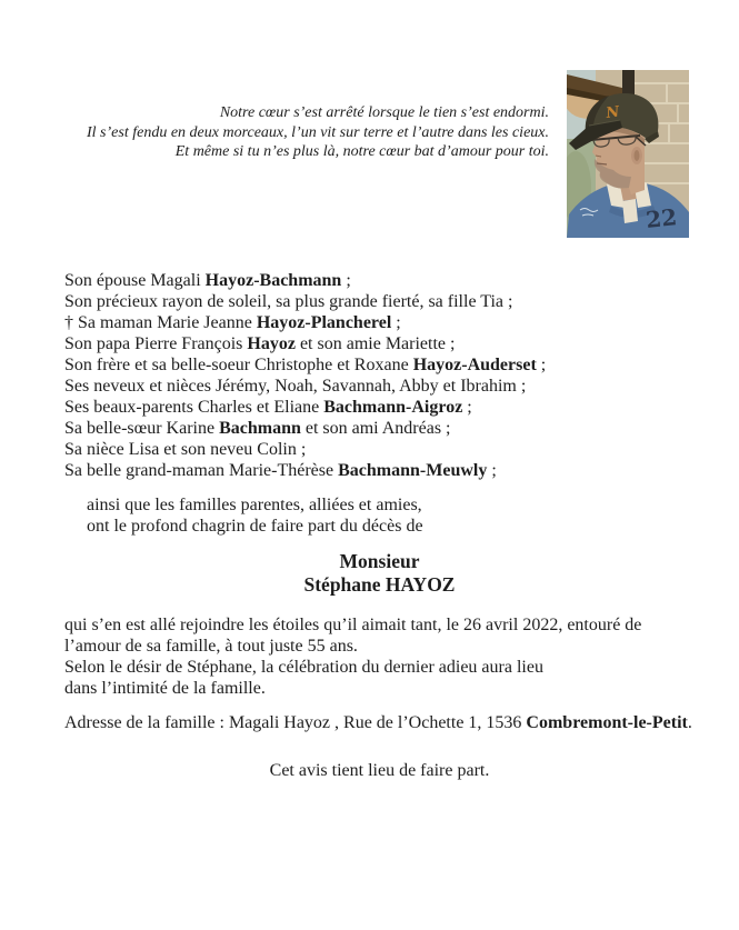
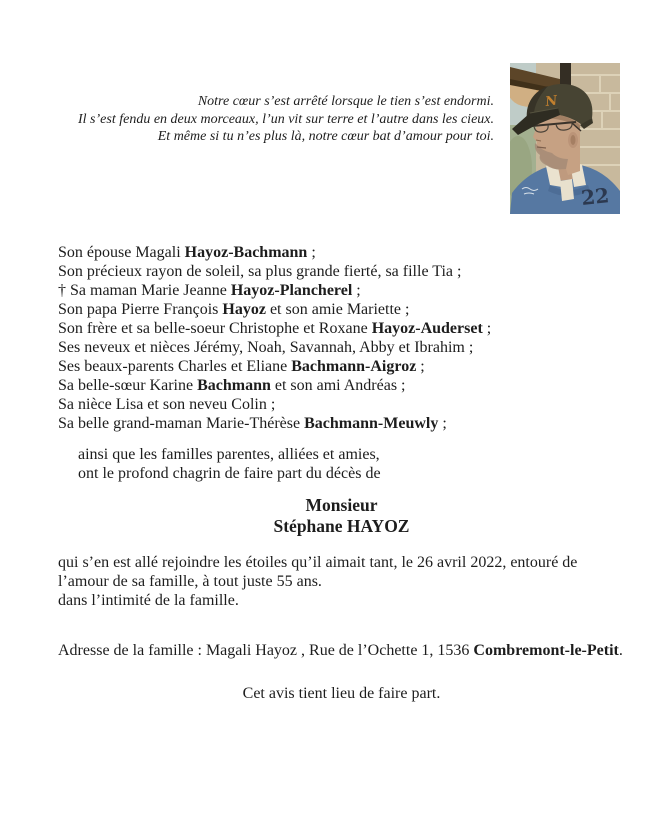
  Notre cœur s’est arrêté lorsque le tien s’est endormi.
  Il s’est fendu en deux morceaux, l’un vit sur terre et l’autre dans les cieux.
  Et même si tu n’es plus là, notre cœur bat d’amour pour toi.
  Son épouse Magali Hayoz-Bachmann ;
  Son précieux rayon de soleil, sa plus grande fierté, sa fille Tia ;
  † Sa maman Marie Jeanne Hayoz-Plancherel ;
  Son papa Pierre François Hayoz et son amie Mariette ;
  Son frère et sa belle-soeur Christophe et Roxane Hayoz-Auderset ;
  Ses neveux et nièces Jérémy, Noah, Savannah, Abby et Ibrahim ;
  Ses beaux-parents Charles et Eliane Bachmann-Aigroz ;
  Sa belle-sœur Karine Bachmann et son ami Andréas ;
  Sa nièce Lisa et son neveu Colin ;
  Sa belle grand-maman Marie-Thérèse Bachmann-Meuwly ;
  ainsi que les familles parentes, alliées et amies,
  ont le profond chagrin de faire part du décès de
  Monsieur
  Stéphane HAYOZ
  qui s’en est allé rejoindre les étoiles qu’il aimait tant, le 26 avril 2022, entouré de
  l’amour de sa famille, à tout juste 55 ans.
- Selon le désir de Stéphane, la célébration du dernier adieu aura lieu
  dans l’intimité de la famille.
  Adresse de la famille : Magali Hayoz , Rue de l’Ochette 1, 1536 Combremont-le-Petit.
  Cet avis tient lieu de faire part.
